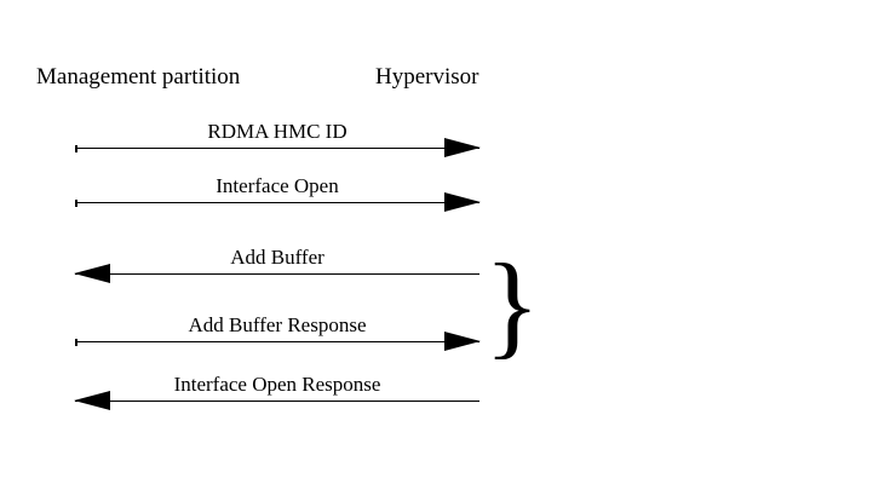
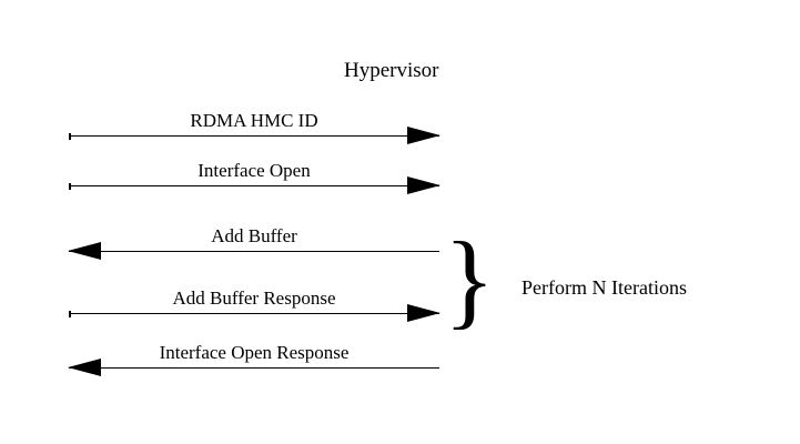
- Management partition
  Hypervisor
  RDMA HMC ID
  Interface Open
  Add Buffer
  Add Buffer Response
  Interface Open Response
  }
+ Perform N Iterations
